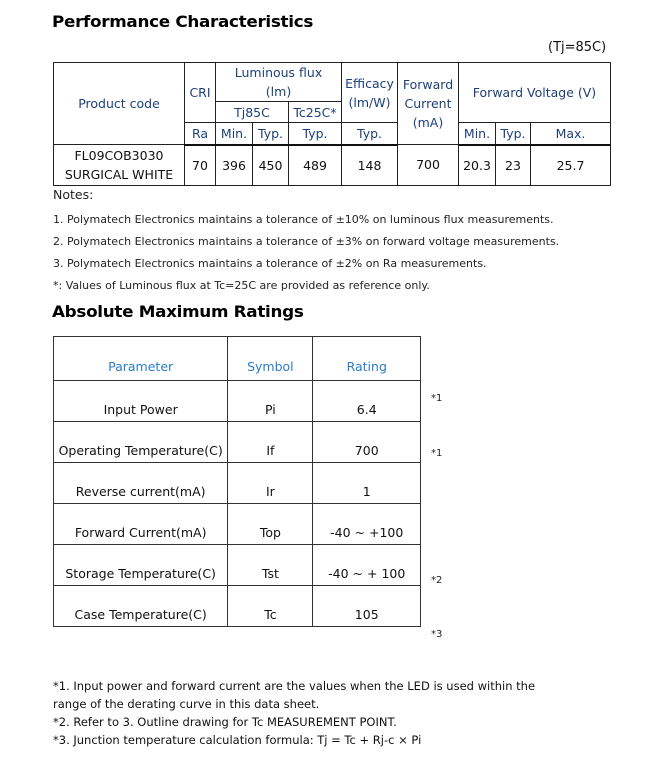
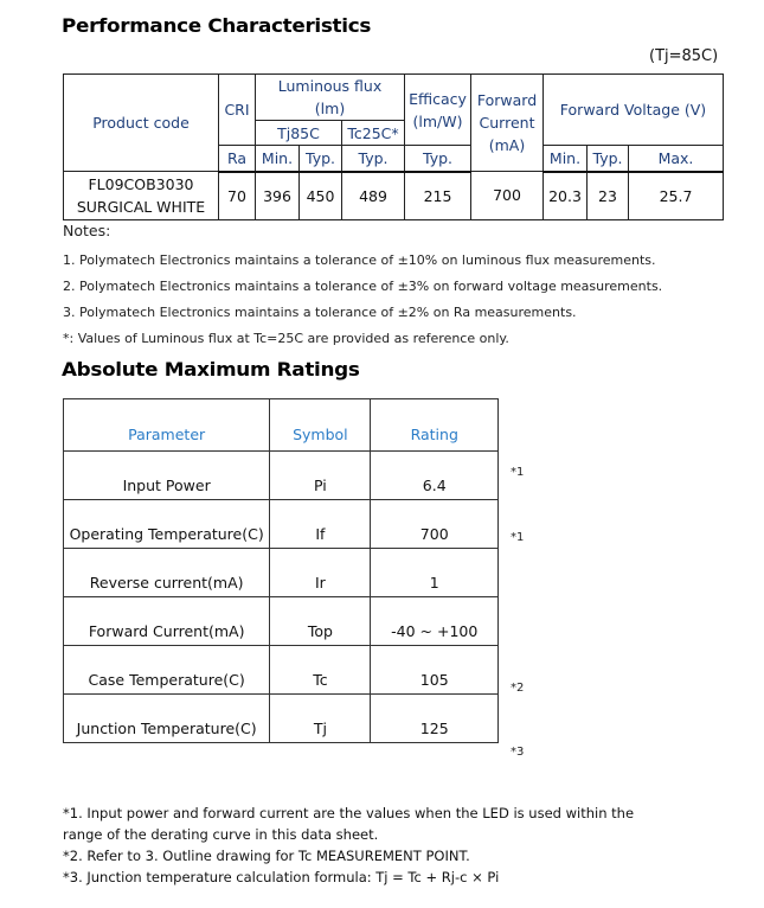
  Performance Characteristics
  (Tj=85C)
  Product code	CRI	Luminous flux (lm)	Efficacy (lm/W)	Forward Current (mA)	Forward Voltage (V)
  Tj85C	Tc25C*
  Ra	Min.	Typ.	Typ.	Typ.	Min.	Typ.	Max.
- FL09COB3030 SURGICAL WHITE	70	396	450	489	148	700	20.3	23	25.7
+ FL09COB3030 SURGICAL WHITE	70	396	450	489	215	700	20.3	23	25.7
  Notes:
  1. Polymatech Electronics maintains a tolerance of ±10% on luminous flux measurements.
  2. Polymatech Electronics maintains a tolerance of ±3% on forward voltage measurements.
  3. Polymatech Electronics maintains a tolerance of ±2% on Ra measurements.
  *: Values of Luminous flux at Tc=25C are provided as reference only.
  Absolute Maximum Ratings
  Parameter	Symbol	Rating
  Input Power	Pi	6.4
  Operating Temperature(C)	If	700
  Reverse current(mA)	Ir	1
  Forward Current(mA)	Top	-40 ~ +100
- Storage Temperature(C)	Tst	-40 ~ + 100
  Case Temperature(C)	Tc	105
+ Junction Temperature(C)	Tj	125
  *1
  *1
  *2
  *3
  *1. Input power and forward current are the values when the LED is used within the
  range of the derating curve in this data sheet.
  *2. Refer to 3. Outline drawing for Tc MEASUREMENT POINT.
  *3. Junction temperature calculation formula: Tj = Tc + Rj-c × Pi
